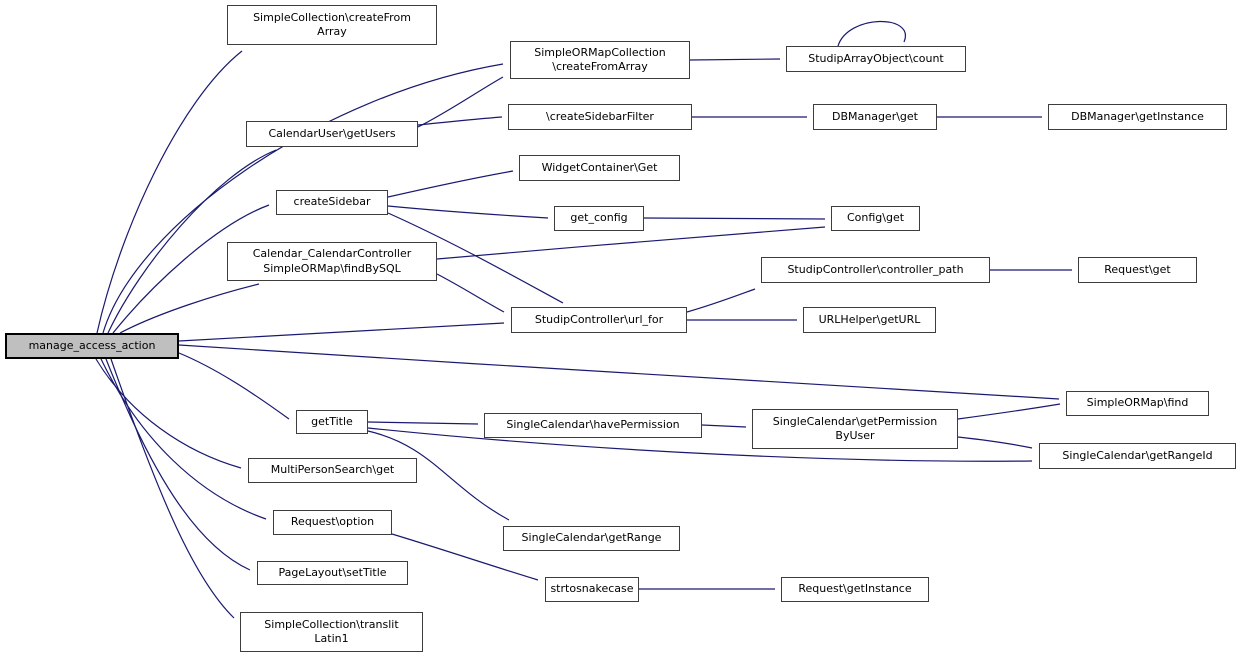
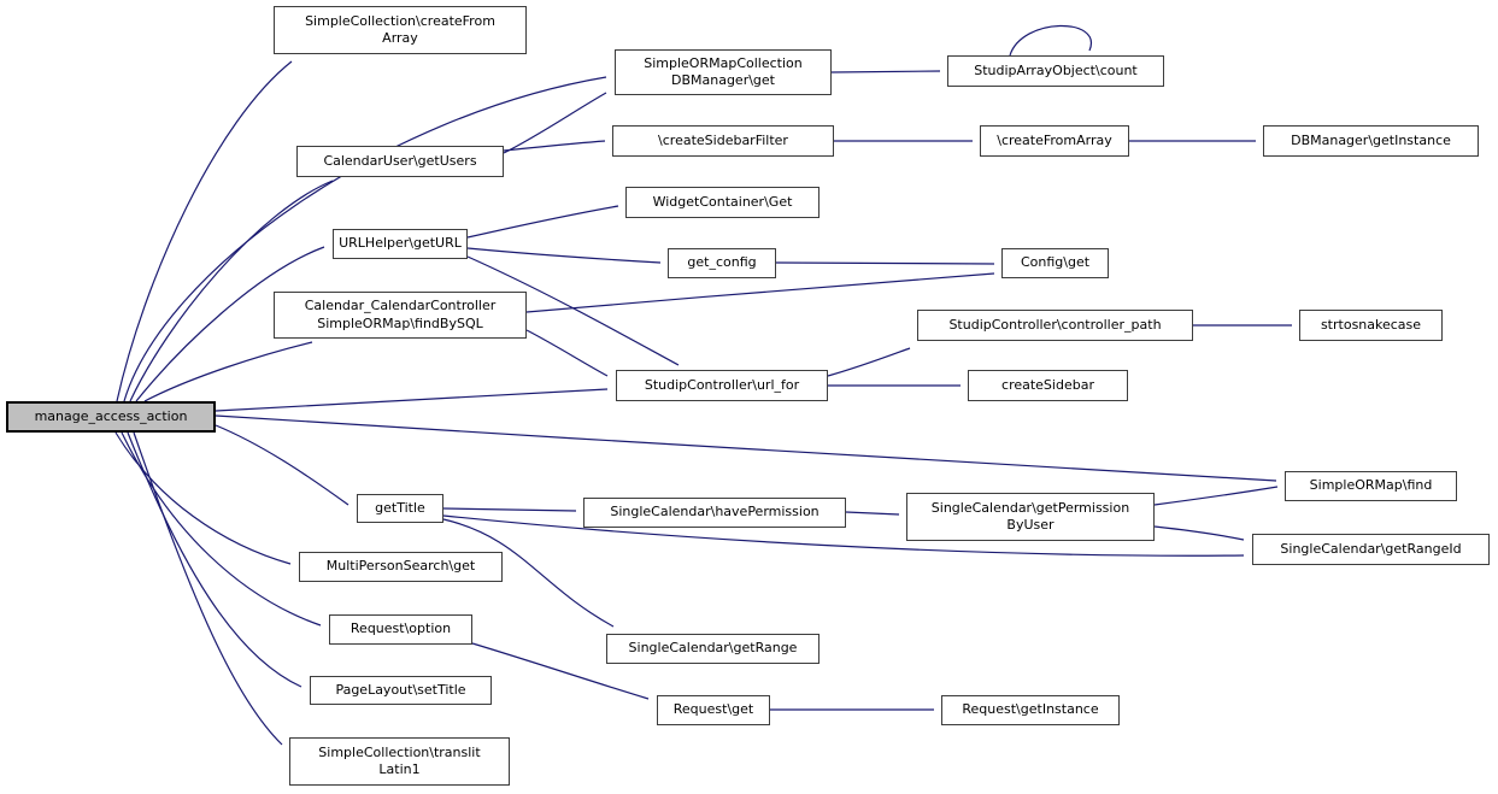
  SimpleCollection\createFrom
  Array
  SimpleORMapCollection
- \createFromArray
+ DBManager\get
  StudipArrayObject\count
  CalendarUser\getUsers
  \createSidebarFilter
- DBManager\get
+ \createFromArray
  DBManager\getInstance
  WidgetContainer\Get
- createSidebar
+ URLHelper\getURL
  get_config
  Config\get
  Calendar_CalendarController
  SimpleORMap\findBySQL
  StudipController\controller_path
- Request\get
+ strtosnakecase
  StudipController\url_for
- URLHelper\getURL
+ createSidebar
  manage_access_action
  SimpleORMap\find
  getTitle
  SingleCalendar\havePermission
  SingleCalendar\getPermission
  ByUser
  SingleCalendar\getRangeId
  MultiPersonSearch\get
  Request\option
  SingleCalendar\getRange
  PageLayout\setTitle
- strtosnakecase
+ Request\get
  Request\getInstance
  SimpleCollection\translit
  Latin1
